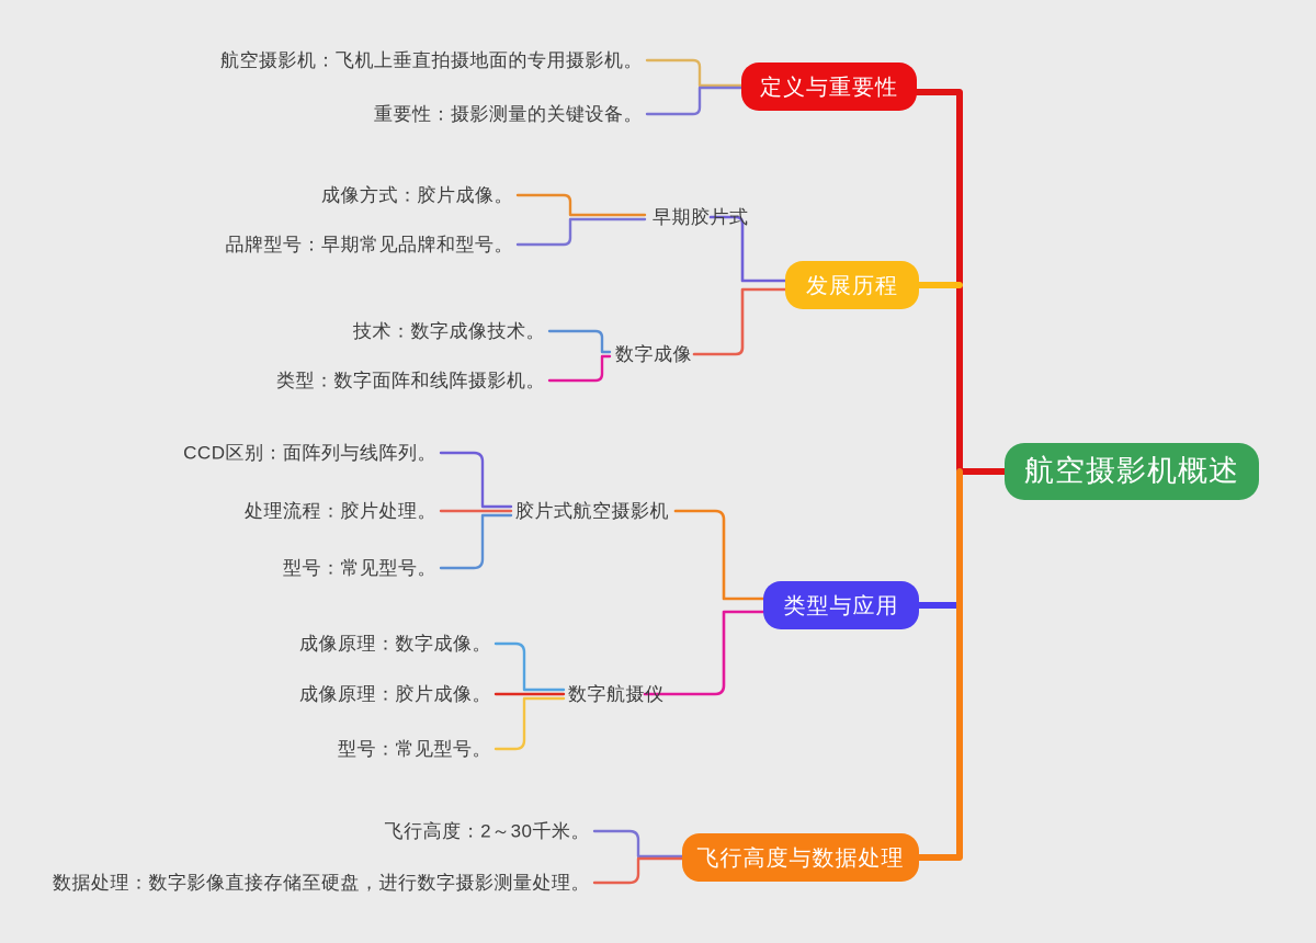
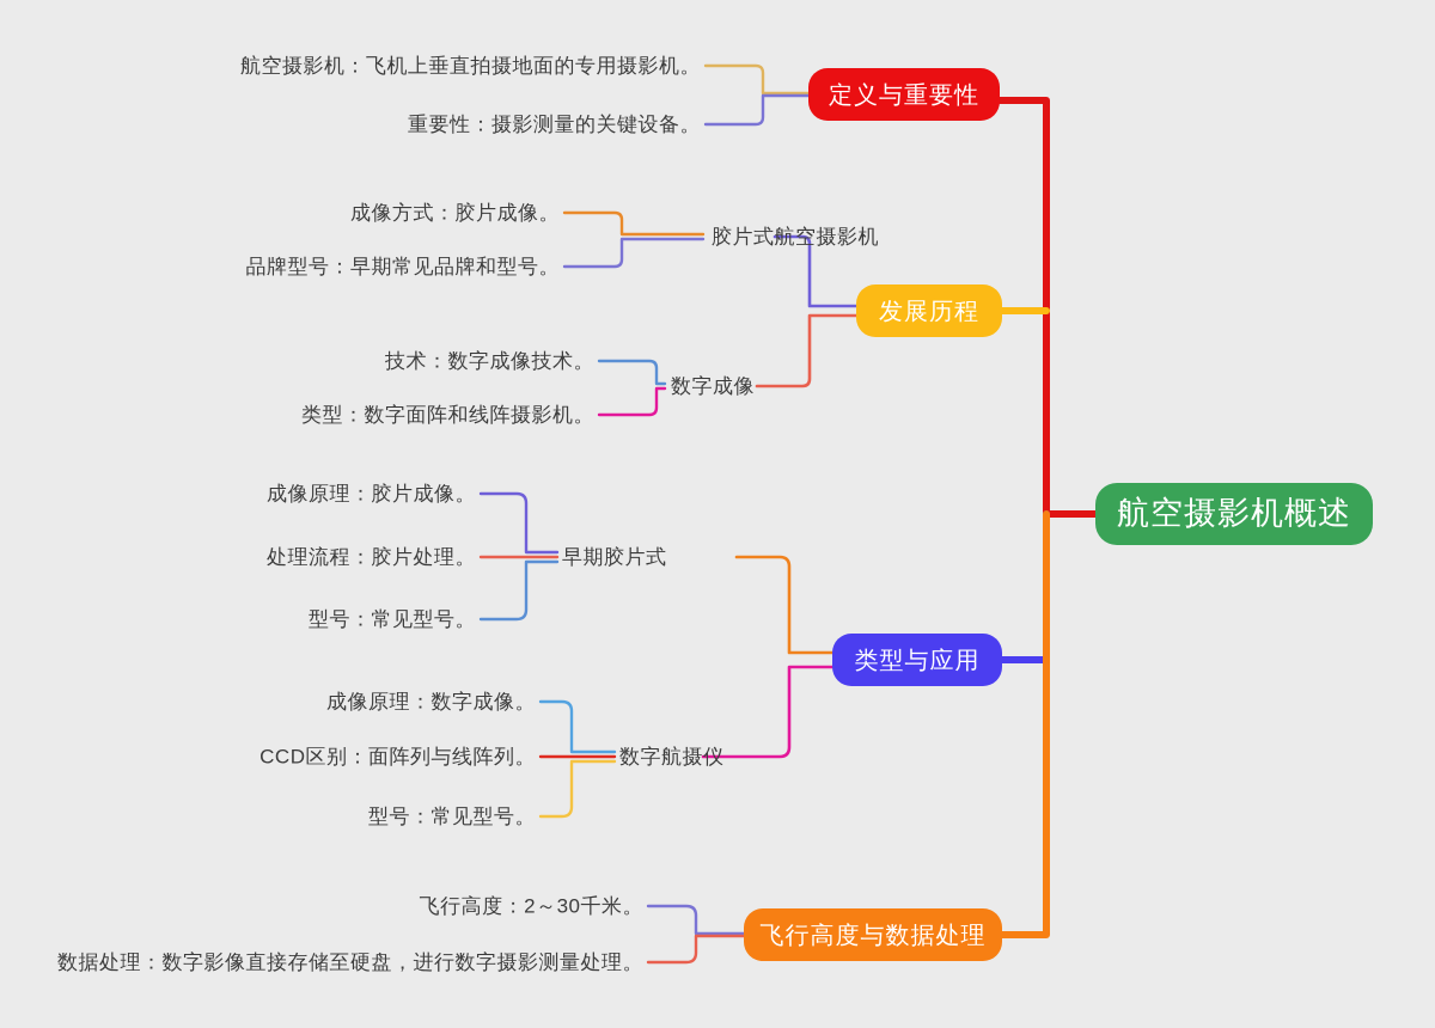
  航空摄影机概述
  定义与重要性
  发展历程
  类型与应用
  飞行高度与数据处理
- 早期胶片式
+ 胶片式航空摄影机
  数字成像
- 胶片式航空摄影机
+ 早期胶片式
  数字航摄仪
  航空摄影机：飞机上垂直拍摄地面的专用摄影机。
  重要性：摄影测量的关键设备。
  成像方式：胶片成像。
  品牌型号：早期常见品牌和型号。
  技术：数字成像技术。
  类型：数字面阵和线阵摄影机。
- CCD区别：面阵列与线阵列。
+ 成像原理：胶片成像。
  处理流程：胶片处理。
  型号：常见型号。
  成像原理：数字成像。
- 成像原理：胶片成像。
+ CCD区别：面阵列与线阵列。
  型号：常见型号。
  飞行高度：2～30千米。
  数据处理：数字影像直接存储至硬盘，进行数字摄影测量处理。
